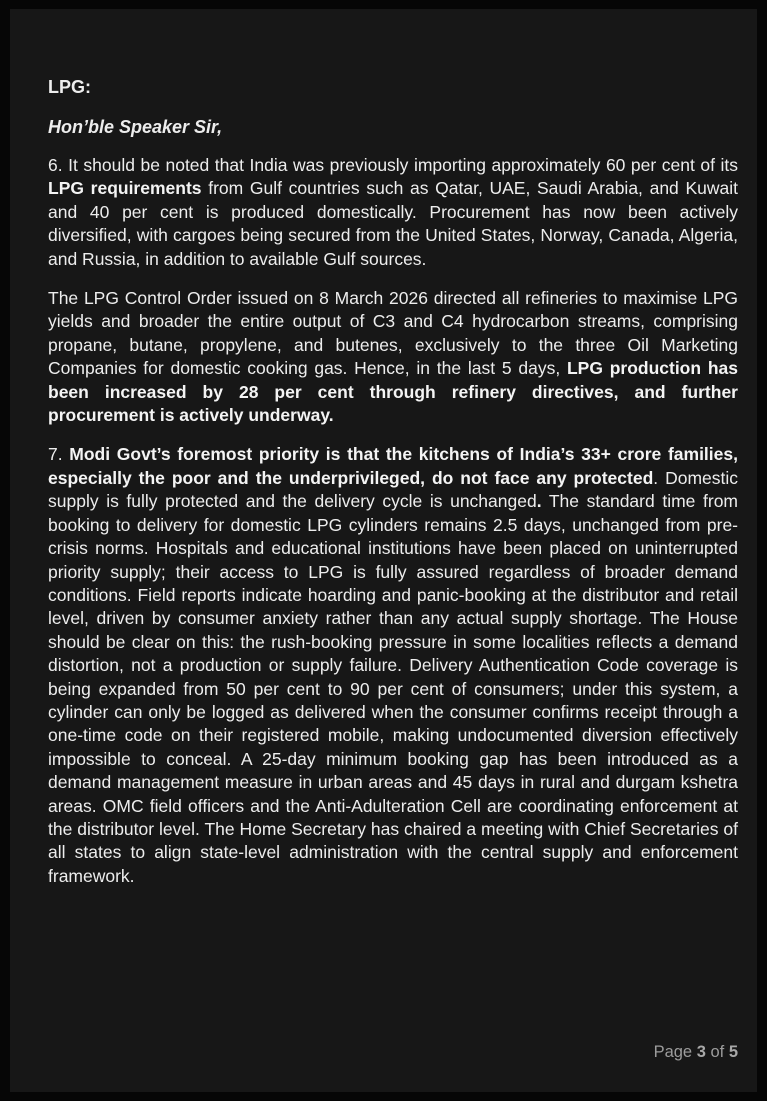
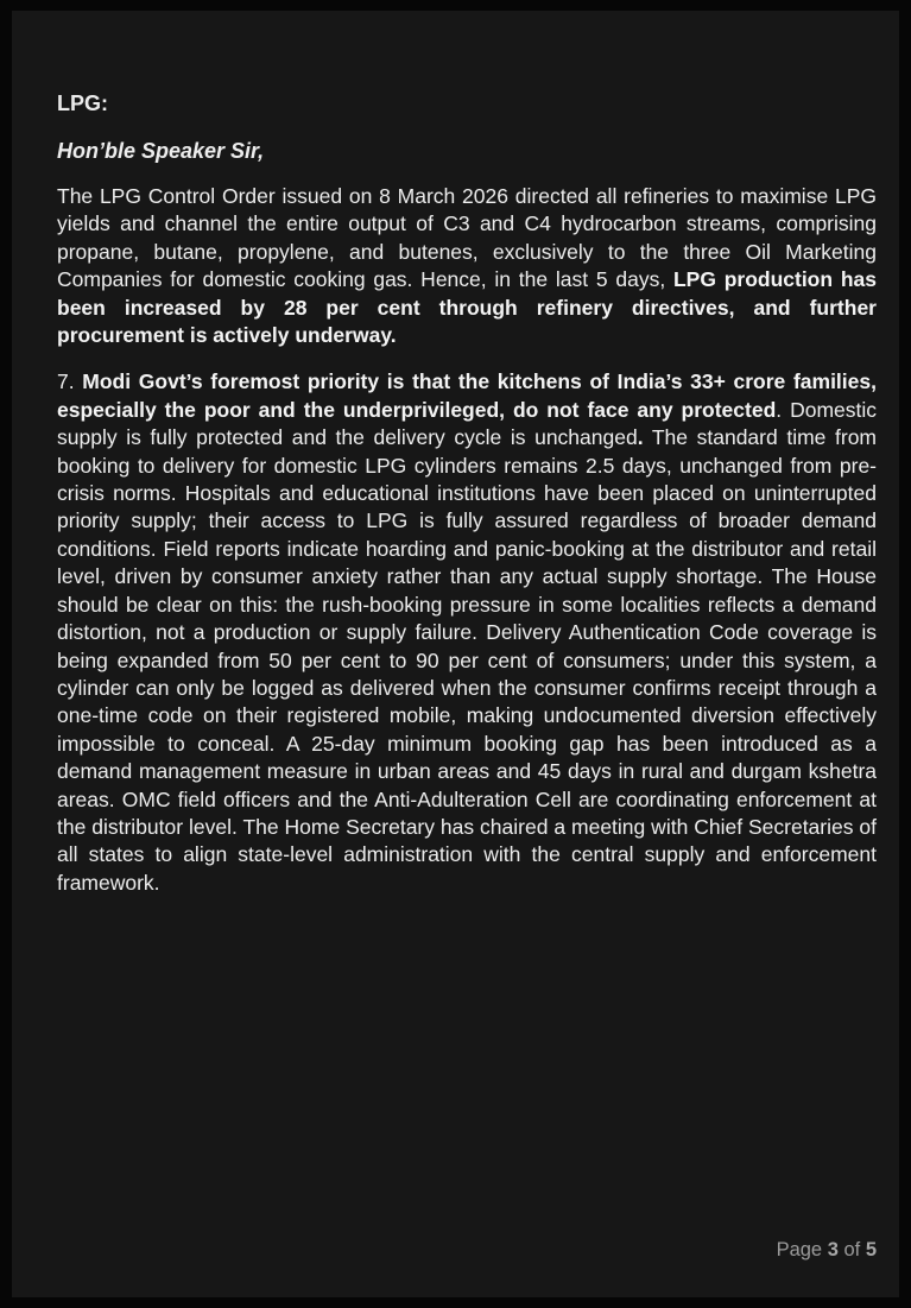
  LPG:
  Hon’ble Speaker Sir,
- 6. It should be noted that India was previously importing approximately 60 per cent of its LPG requirements from Gulf countries such as Qatar, UAE, Saudi Arabia, and Kuwait and 40 per cent is produced domestically. Procurement has now been actively diversified, with cargoes being secured from the United States, Norway, Canada, Algeria, and Russia, in addition to available Gulf sources.
- The LPG Control Order issued on 8 March 2026 directed all refineries to maximise LPG yields and broader the entire output of C3 and C4 hydrocarbon streams, comprising propane, butane, propylene, and butenes, exclusively to the three Oil Marketing Companies for domestic cooking gas. Hence, in the last 5 days, LPG production has been increased by 28 per cent through refinery directives, and further procurement is actively underway.
+ The LPG Control Order issued on 8 March 2026 directed all refineries to maximise LPG yields and channel the entire output of C3 and C4 hydrocarbon streams, comprising propane, butane, propylene, and butenes, exclusively to the three Oil Marketing Companies for domestic cooking gas. Hence, in the last 5 days, LPG production has been increased by 28 per cent through refinery directives, and further procurement is actively underway.
  7. Modi Govt’s foremost priority is that the kitchens of India’s 33+ crore families, especially the poor and the underprivileged, do not face any protected. Domestic supply is fully protected and the delivery cycle is unchanged. The standard time from booking to delivery for domestic LPG cylinders remains 2.5 days, unchanged from pre-crisis norms. Hospitals and educational institutions have been placed on uninterrupted priority supply; their access to LPG is fully assured regardless of broader demand conditions. Field reports indicate hoarding and panic-booking at the distributor and retail level, driven by consumer anxiety rather than any actual supply shortage. The House should be clear on this: the rush-booking pressure in some localities reflects a demand distortion, not a production or supply failure. Delivery Authentication Code coverage is being expanded from 50 per cent to 90 per cent of consumers; under this system, a cylinder can only be logged as delivered when the consumer confirms receipt through a one-time code on their registered mobile, making undocumented diversion effectively impossible to conceal. A 25-day minimum booking gap has been introduced as a demand management measure in urban areas and 45 days in rural and durgam kshetra areas. OMC field officers and the Anti-Adulteration Cell are coordinating enforcement at the distributor level. The Home Secretary has chaired a meeting with Chief Secretaries of all states to align state-level administration with the central supply and enforcement framework.
  Page 3 of 5
